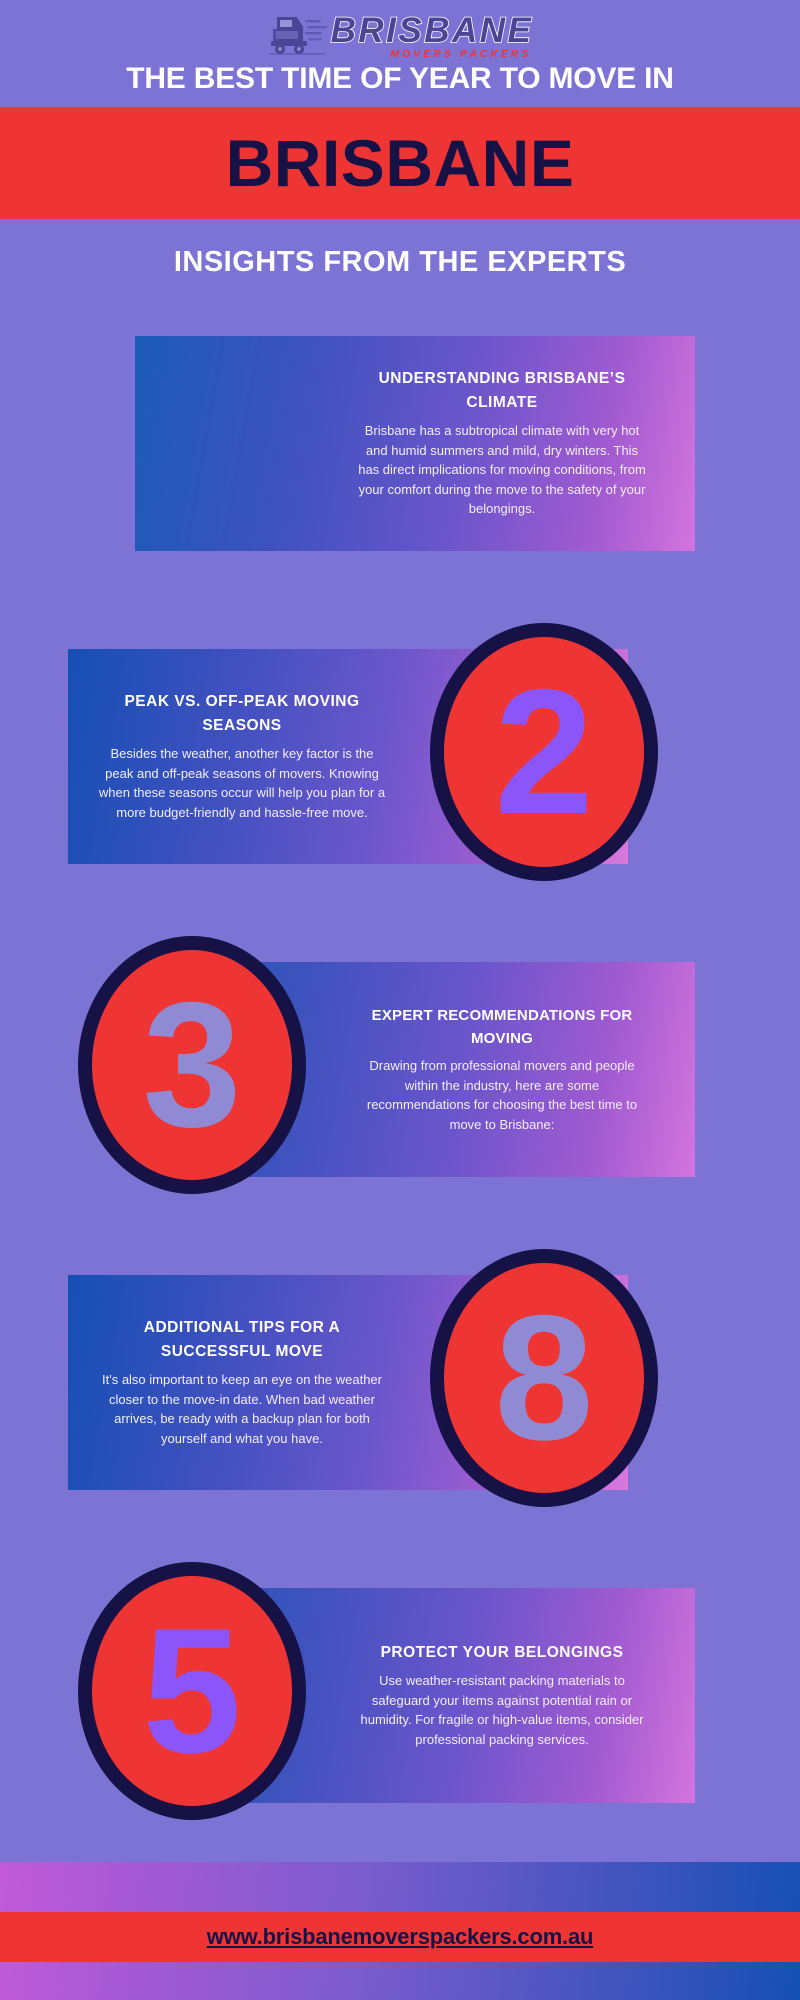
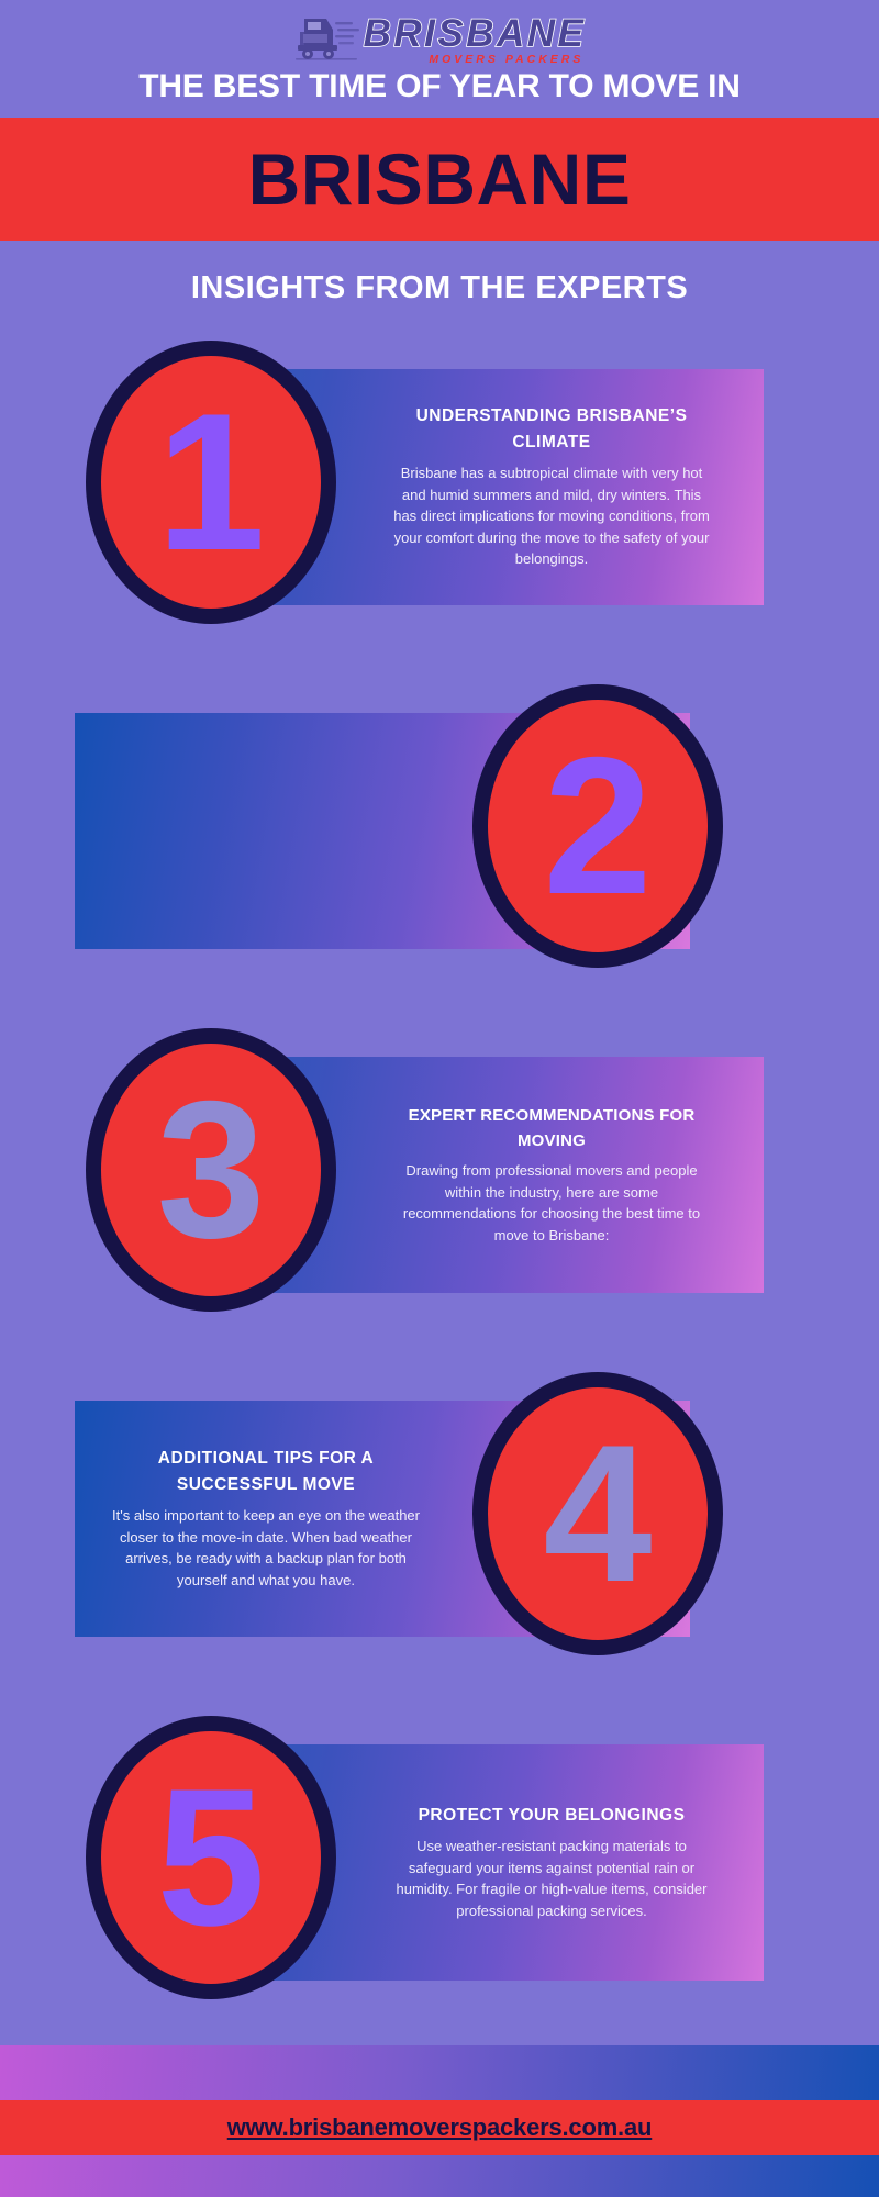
  BRISBANE
  MOVERS PACKERS
  THE BEST TIME OF YEAR TO MOVE IN
  BRISBANE
  INSIGHTS FROM THE EXPERTS
+ 1
  UNDERSTANDING BRISBANE’S CLIMATE
  Brisbane has a subtropical climate with very hot and humid summers and mild, dry winters. This has direct implications for moving conditions, from your comfort during the move to the safety of your belongings.
  2
- PEAK VS. OFF-PEAK MOVING SEASONS
- Besides the weather, another key factor is the peak and off-peak seasons of movers. Knowing when these seasons occur will help you plan for a more budget-friendly and hassle-free move.
  3
  EXPERT RECOMMENDATIONS FOR MOVING
  Drawing from professional movers and people within the industry, here are some recommendations for choosing the best time to move to Brisbane:
- 8
+ 4
  ADDITIONAL TIPS FOR A SUCCESSFUL MOVE
  It's also important to keep an eye on the weather closer to the move-in date. When bad weather arrives, be ready with a backup plan for both yourself and what you have.
  5
  PROTECT YOUR BELONGINGS
  Use weather-resistant packing materials to safeguard your items against potential rain or humidity. For fragile or high-value items, consider professional packing services.
  www.brisbanemoverspackers.com.au
